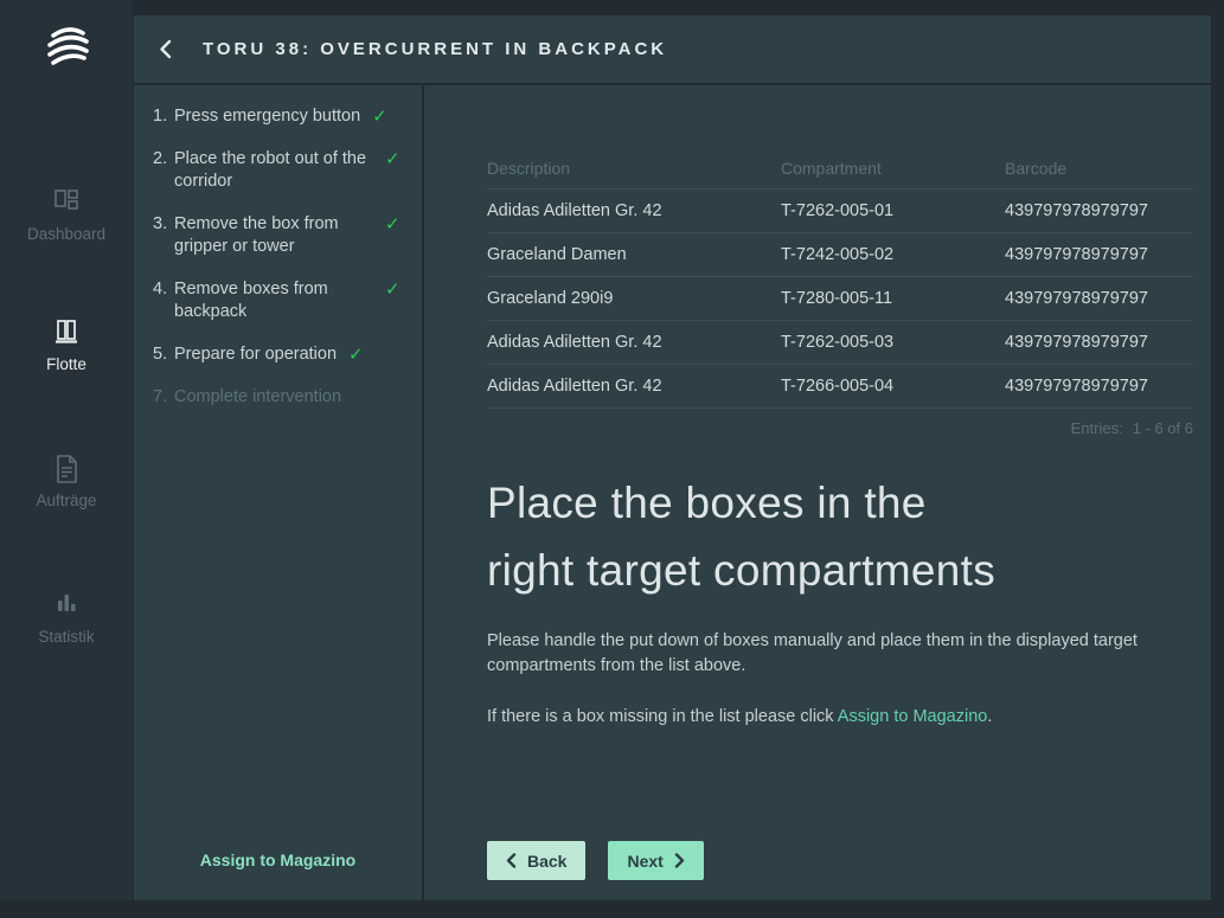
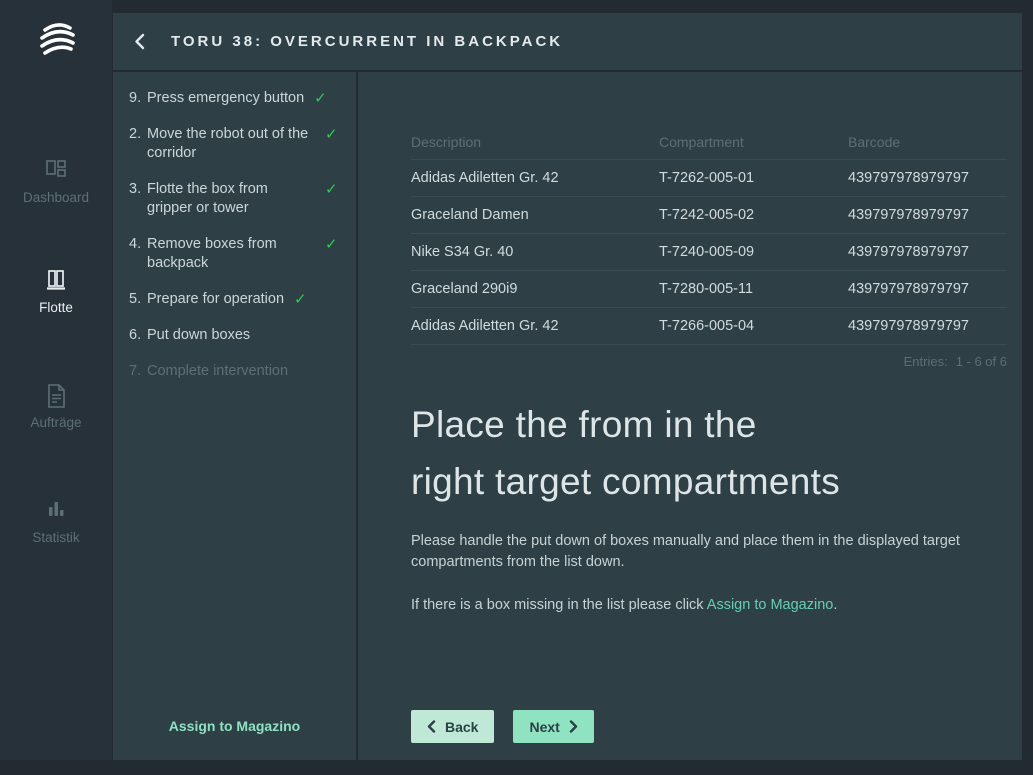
  Dashboard
  Flotte
  Aufträge
  Statistik
  TORU 38: OVERCURRENT IN BACKPACK
- 1.
+ 9.
  Press emergency button
  ✓
  2.
- Place the robot out of the corridor
+ Move the robot out of the corridor
  ✓
  3.
- Remove the box from gripper or tower
+ Flotte the box from gripper or tower
  ✓
  4.
  Remove boxes from backpack
  ✓
  5.
  Prepare for operation
  ✓
+ 6.
+ Put down boxes
  7.
  Complete intervention
  Assign to Magazino
  Description	Compartment	Barcode
  Adidas Adiletten Gr. 42	T-7262-005-01	439797978979797
  Graceland Damen	T-7242-005-02	439797978979797
+ Nike S34 Gr. 40	T-7240-005-09	439797978979797
  Graceland 290i9	T-7280-005-11	439797978979797
- Adidas Adiletten Gr. 42	T-7262-005-03	439797978979797
  Adidas Adiletten Gr. 42	T-7266-005-04	439797978979797
  Entries: 1 - 6 of 6
- Place the boxes in the
+ Place the from in the
  right target compartments
- Please handle the put down of boxes manually and place them in the displayed target compartments from the list above.
+ Please handle the put down of boxes manually and place them in the displayed target compartments from the list down.
  If there is a box missing in the list please click Assign to Magazino.
  Back
  Next
